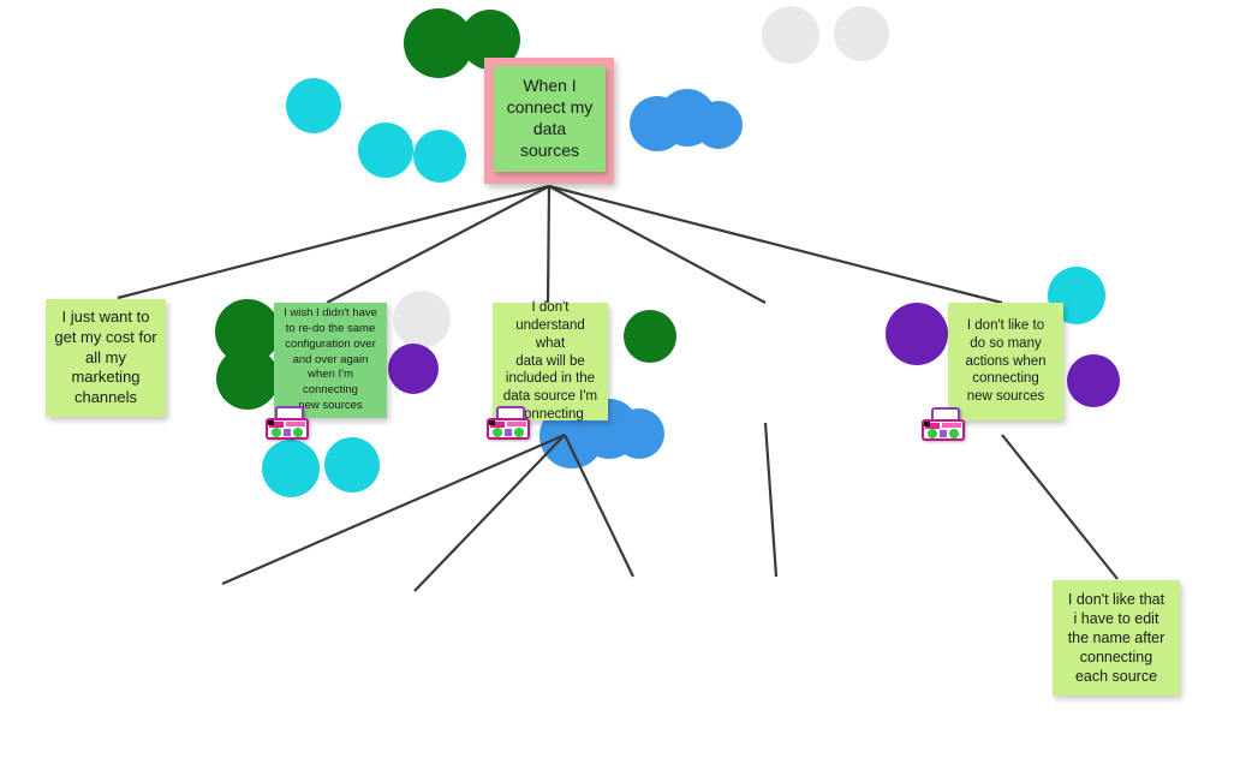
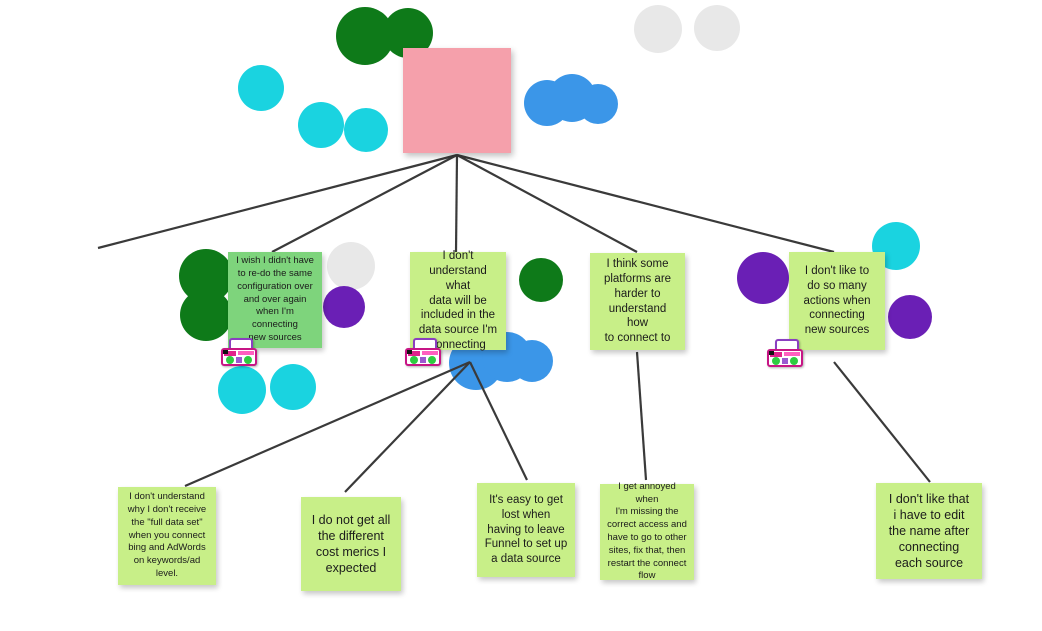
- When I
- connect my
- data
- sources
- I just want to
- get my cost for
- all my
- marketing
- channels
  I wish I didn't have
  to re-do the same
  configuration over
  and over again
  when I'm connecting
  new sources
  I don't
  understand what
  data will be
  included in the
  data source I'm
  onnecting
+ I think some
+ platforms are
+ harder to
+ understand how
+ to connect to
  I don't like to
  do so many
  actions when
  connecting
  new sources
+ I don't understand
+ why I don't receive
+ the "full data set"
+ when you connect
+ bing and AdWords
+ on keywords/ad
+ level.
+ I do not get all
+ the different
+ cost merics I
+ expected
+ It's easy to get
+ lost when
+ having to leave
+ Funnel to set up
+ a data source
+ I get annoyed when
+ I'm missing the
+ correct access and
+ have to go to other
+ sites, fix that, then
+ restart the connect
+ flow
  I don't like that
  i have to edit
  the name after
  connecting
  each source
